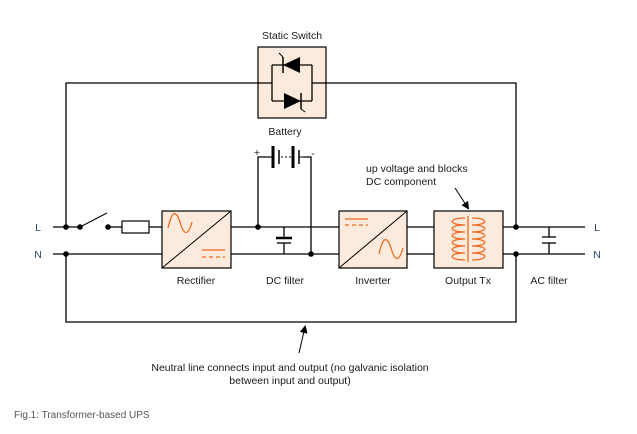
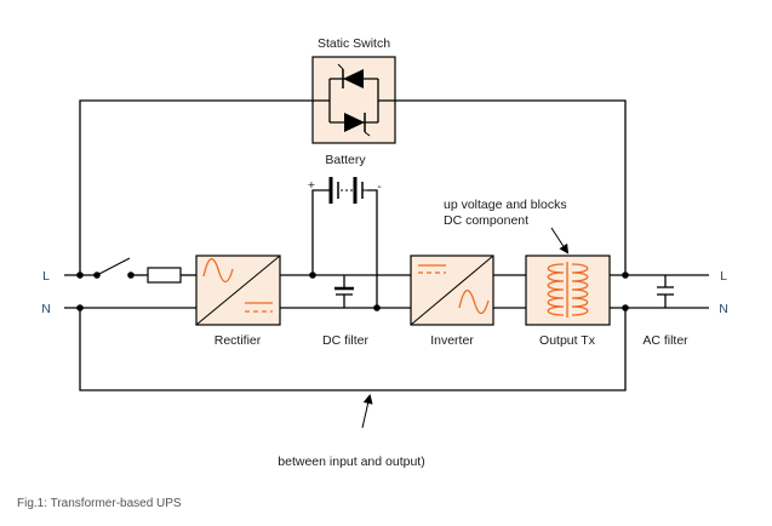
  Static Switch
  Battery
  +
  -
  L
  N
  Rectifier
  DC filter
  Inverter
  Output Tx
  AC filter
  L
  N
  up voltage and blocks
  DC component
- Neutral line connects input and output (no galvanic isolation
  between input and output)
  Fig.1: Transformer-based UPS
